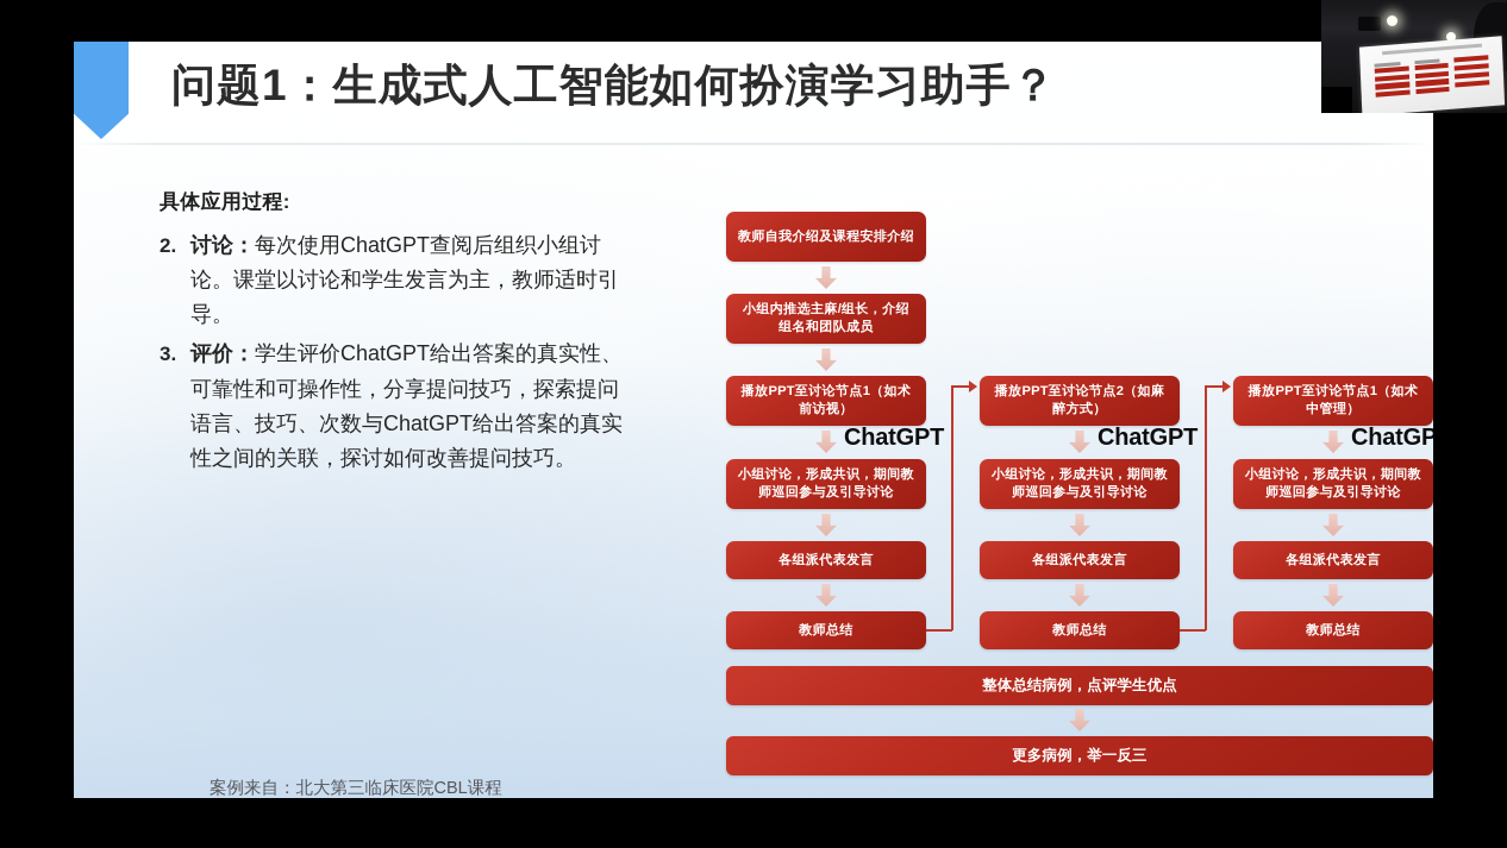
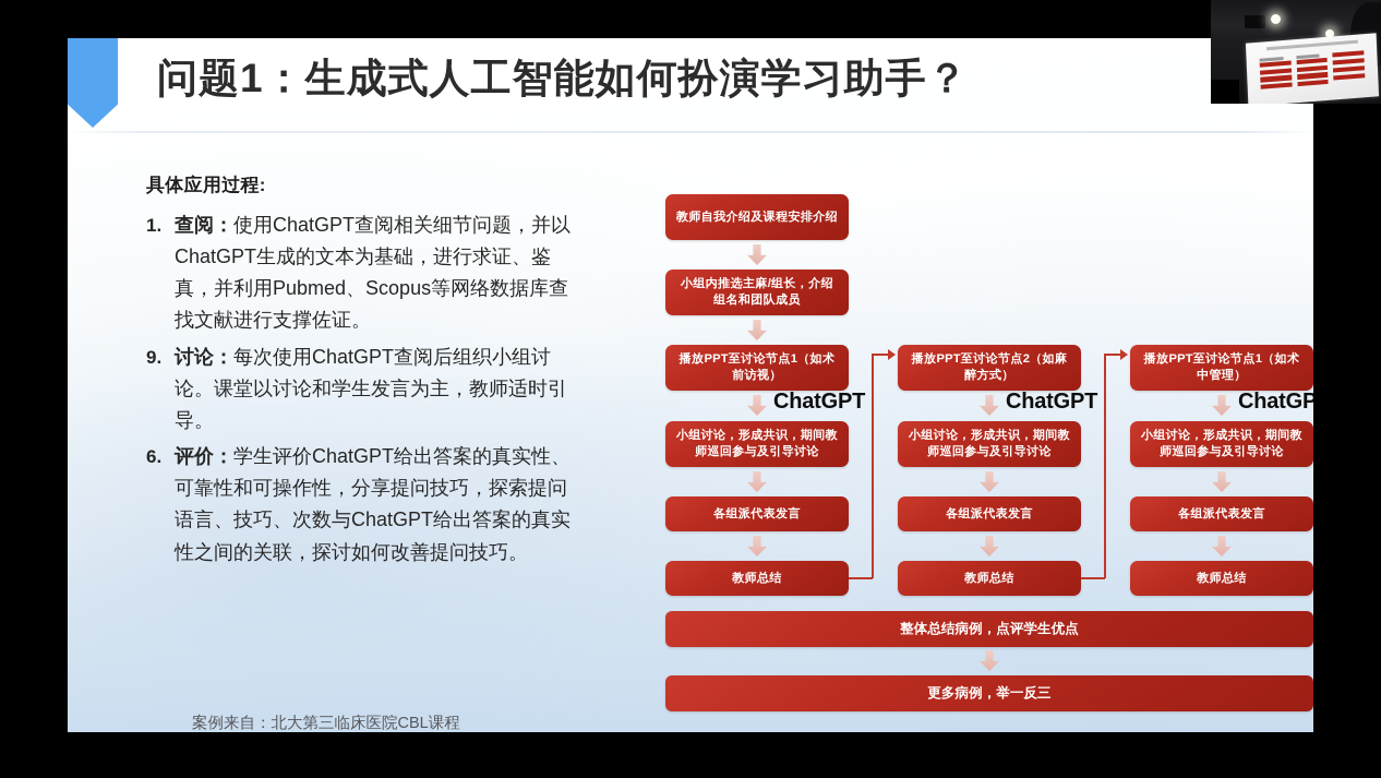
  问题1：生成式人工智能如何扮演学习助手？
  具体应用过程:
+ 1.
+ 查阅：使用ChatGPT查阅相关细节问题，并以ChatGPT生成的文本为基础，进行求证、鉴真，并利用Pubmed、Scopus等网络数据库查找文献进行支撑佐证。
- 2.
+ 9.
  讨论：每次使用ChatGPT查阅后组织小组讨论。课堂以讨论和学生发言为主，教师适时引导。
- 3.
+ 6.
  评价：学生评价ChatGPT给出答案的真实性、可靠性和可操作性，分享提问技巧，探索提问语言、技巧、次数与ChatGPT给出答案的真实性之间的关联，探讨如何改善提问技巧。
  案例来自：北大第三临床医院CBL课程
  教师自我介绍及课程安排介绍
  小组内推选主麻/组长，介绍组名和团队成员
  播放PPT至讨论节点1（如术前访视）
  ChatGPT
  小组讨论，形成共识，期间教师巡回参与及引导讨论
  各组派代表发言
  教师总结
  播放PPT至讨论节点2（如麻醉方式）
  ChatGPT
  小组讨论，形成共识，期间教师巡回参与及引导讨论
  各组派代表发言
  教师总结
  播放PPT至讨论节点1（如术中管理）
  ChatGP
  小组讨论，形成共识，期间教师巡回参与及引导讨论
  各组派代表发言
  教师总结
  整体总结病例，点评学生优点
  更多病例，举一反三
